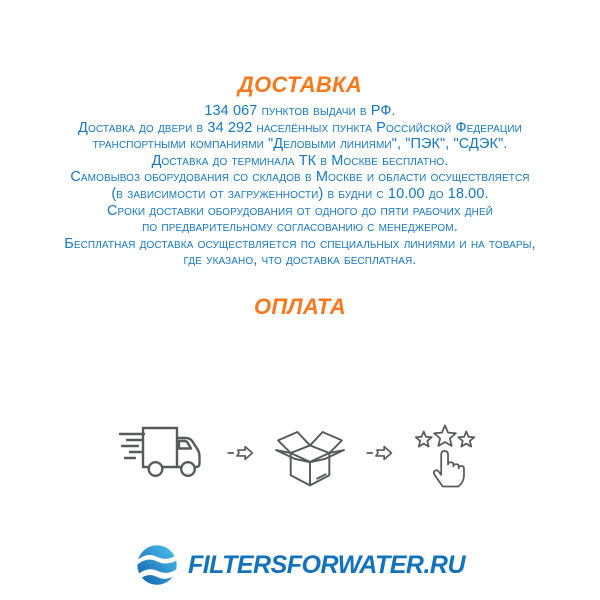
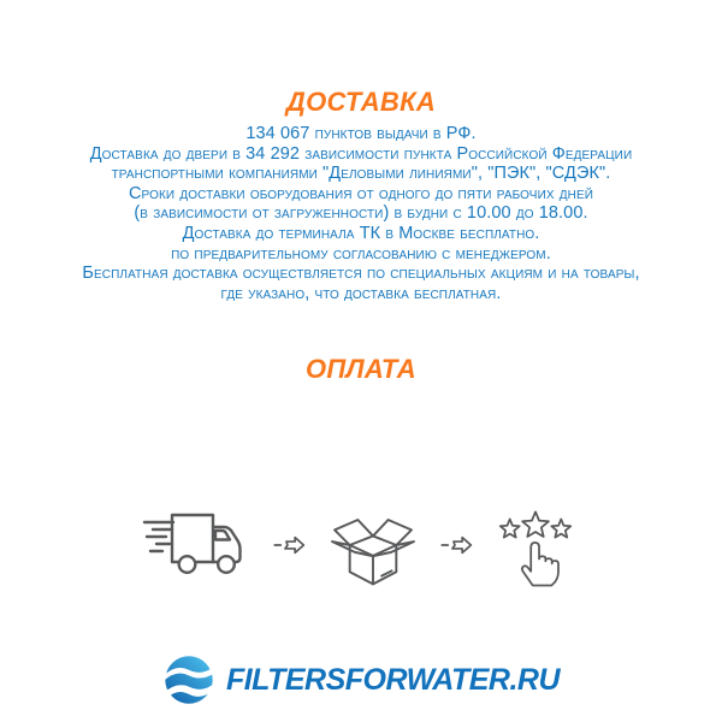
  ДОСТАВКА
  134 067 пунктов выдачи в РФ.
- Доставка до двери в 34 292 населённых пункта Российской Федерации
+ Доставка до двери в 34 292 зависимости пункта Российской Федерации
  транспортными компаниями "Деловыми линиями", "ПЭК", "СДЭК".
- Доставка до терминала ТК в Москве бесплатно.
+ Сроки доставки оборудования от одного до пяти рабочих дней
- Самовывоз оборудования со складов в Москве и области осуществляется
  (в зависимости от загруженности) в будни с 10.00 до 18.00.
- Сроки доставки оборудования от одного до пяти рабочих дней
+ Доставка до терминала ТК в Москве бесплатно.
  по предварительному согласованию с менеджером.
- Бесплатная доставка осуществляется по специальных линиями и на товары,
+ Бесплатная доставка осуществляется по специальных акциям и на товары,
  где указано, что доставка бесплатная.
  ОПЛАТА
  FILTERSFORWATER.RU
